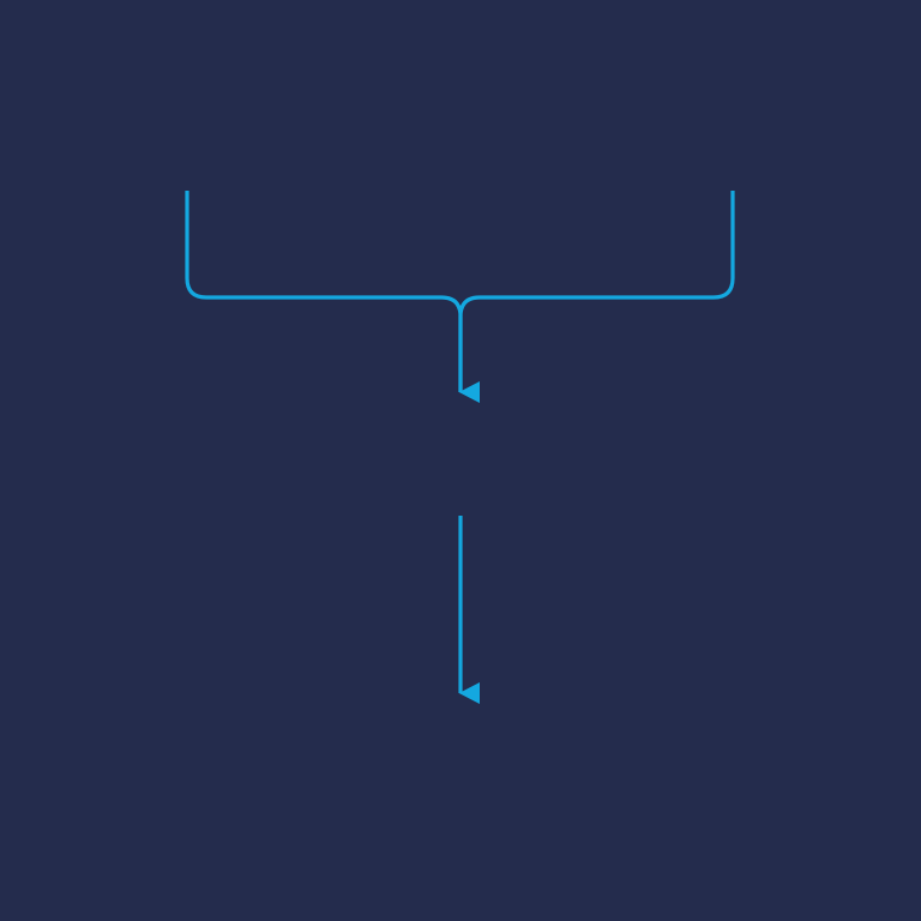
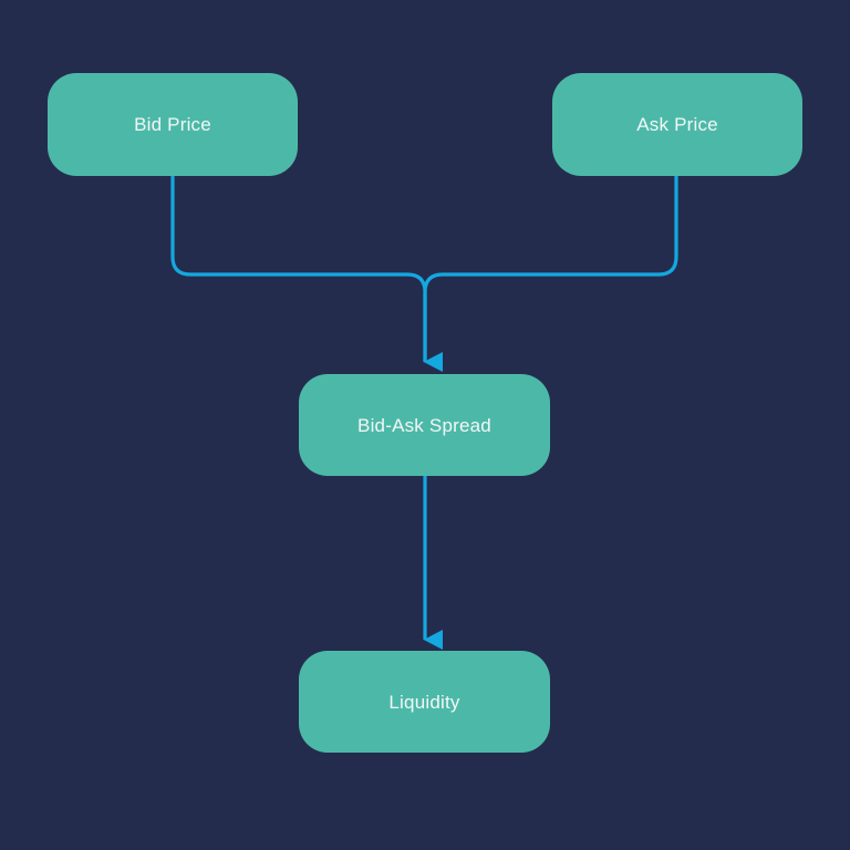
+ Bid Price
+ Ask Price
+ Bid-Ask Spread
+ Liquidity
